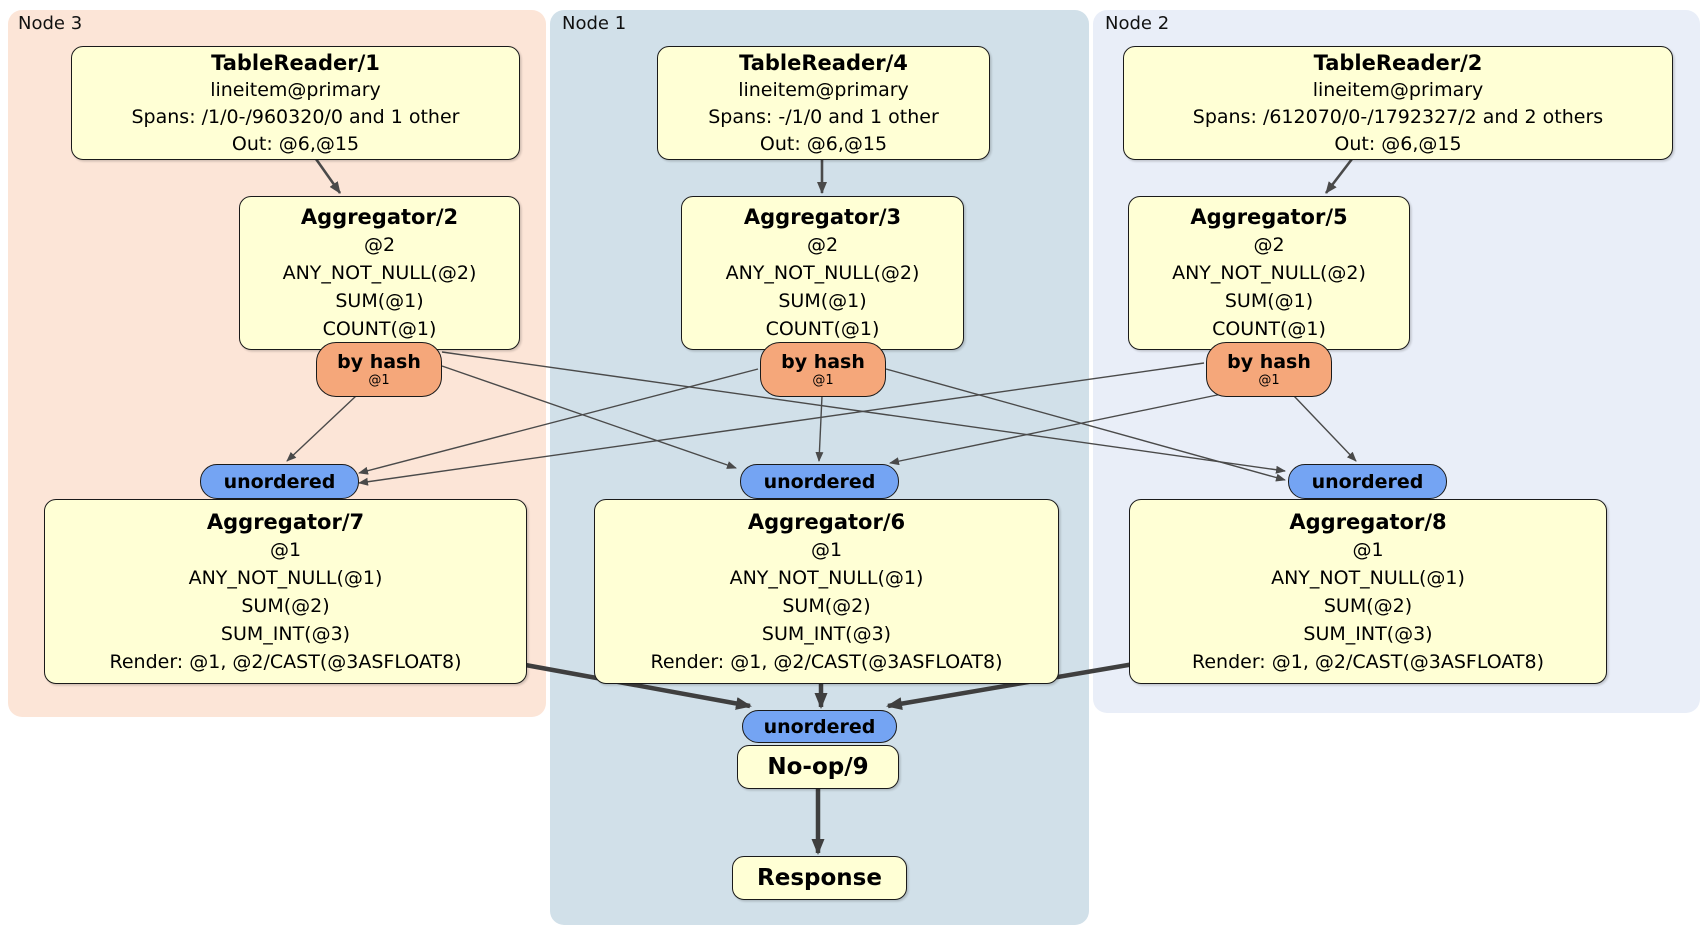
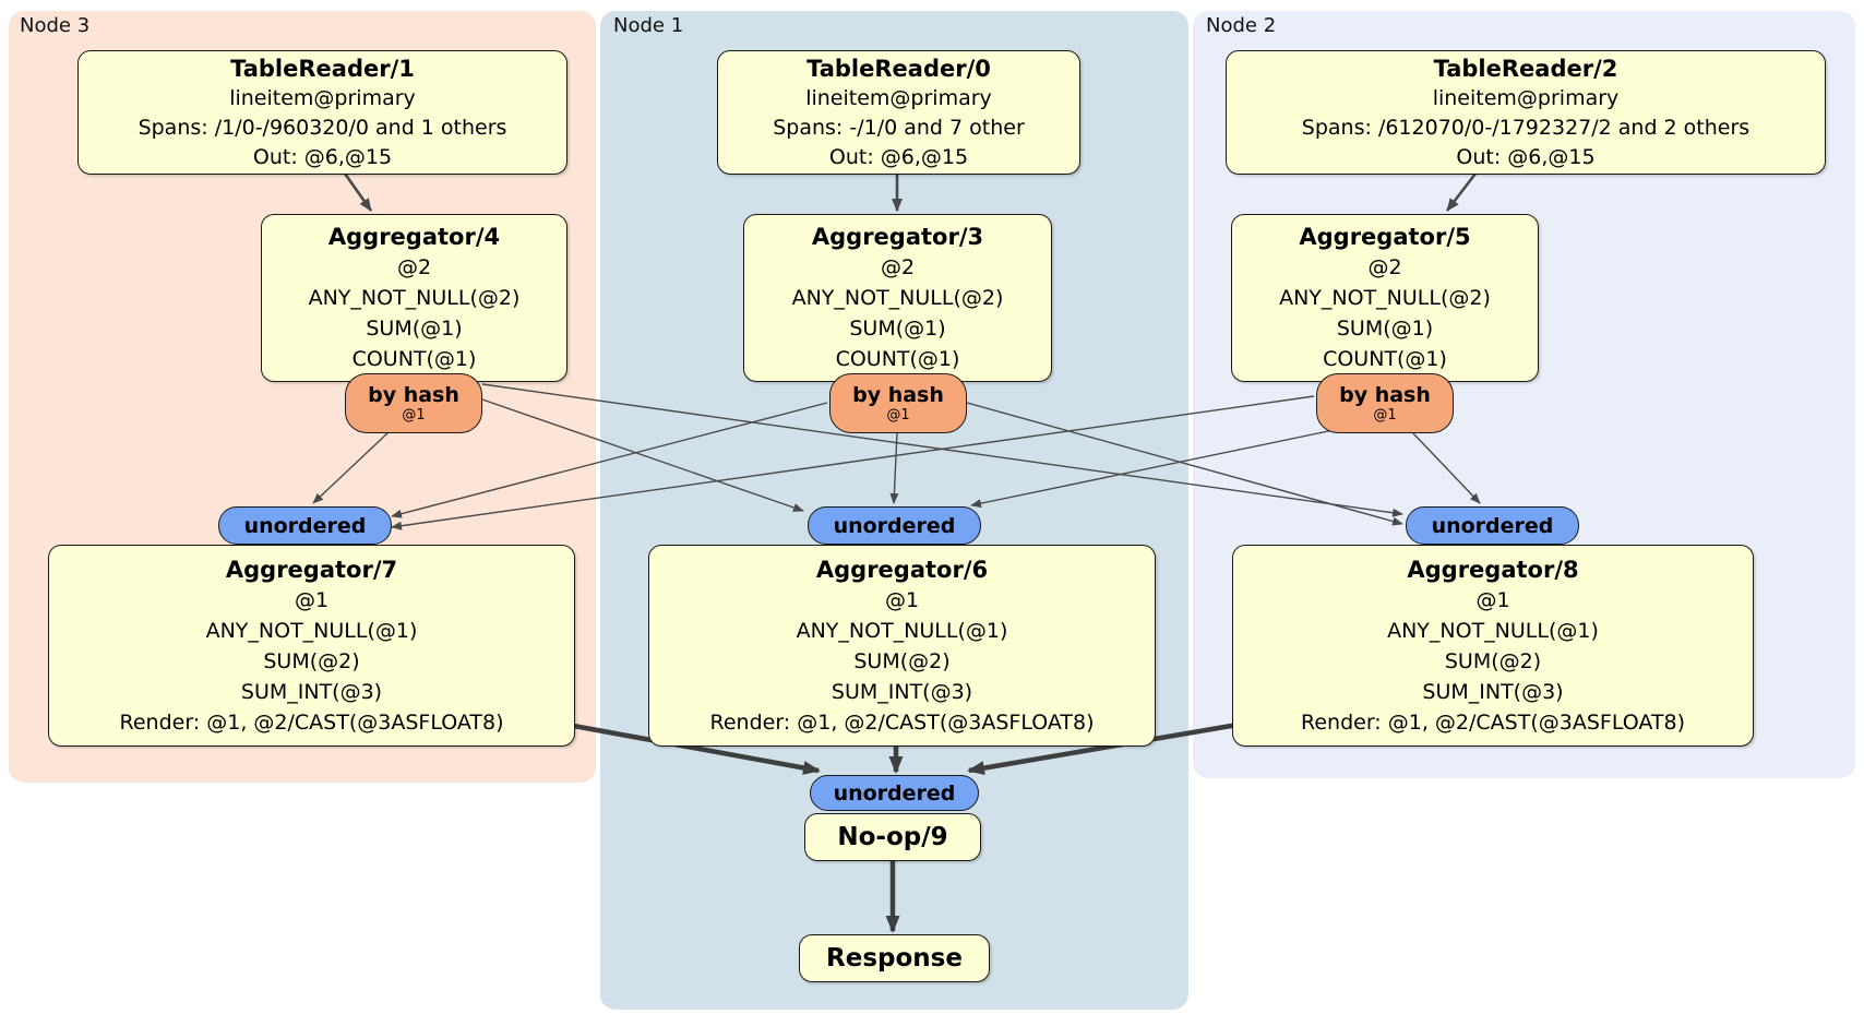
  Node 3
  Node 1
  Node 2
  TableReader/1
  lineitem@primary
- Spans: /1/0-/960320/0 and 1 other
+ Spans: /1/0-/960320/0 and 1 others
  Out: @6,@15
- TableReader/4
+ TableReader/0
  lineitem@primary
- Spans: -/1/0 and 1 other
+ Spans: -/1/0 and 7 other
  Out: @6,@15
  TableReader/2
  lineitem@primary
  Spans: /612070/0-/1792327/2 and 2 others
  Out: @6,@15
- Aggregator/2
+ Aggregator/4
  @2
  ANY_NOT_NULL(@2)
  SUM(@1)
  COUNT(@1)
  Aggregator/3
  @2
  ANY_NOT_NULL(@2)
  SUM(@1)
  COUNT(@1)
  Aggregator/5
  @2
  ANY_NOT_NULL(@2)
  SUM(@1)
  COUNT(@1)
  by hash
  @1
  by hash
  @1
  by hash
  @1
  unordered
  unordered
  unordered
  Aggregator/7
  @1
  ANY_NOT_NULL(@1)
  SUM(@2)
  SUM_INT(@3)
  Render: @1, @2/CAST(@3ASFLOAT8)
  Aggregator/6
  @1
  ANY_NOT_NULL(@1)
  SUM(@2)
  SUM_INT(@3)
  Render: @1, @2/CAST(@3ASFLOAT8)
  Aggregator/8
  @1
  ANY_NOT_NULL(@1)
  SUM(@2)
  SUM_INT(@3)
  Render: @1, @2/CAST(@3ASFLOAT8)
  unordered
  No-op/9
  Response
